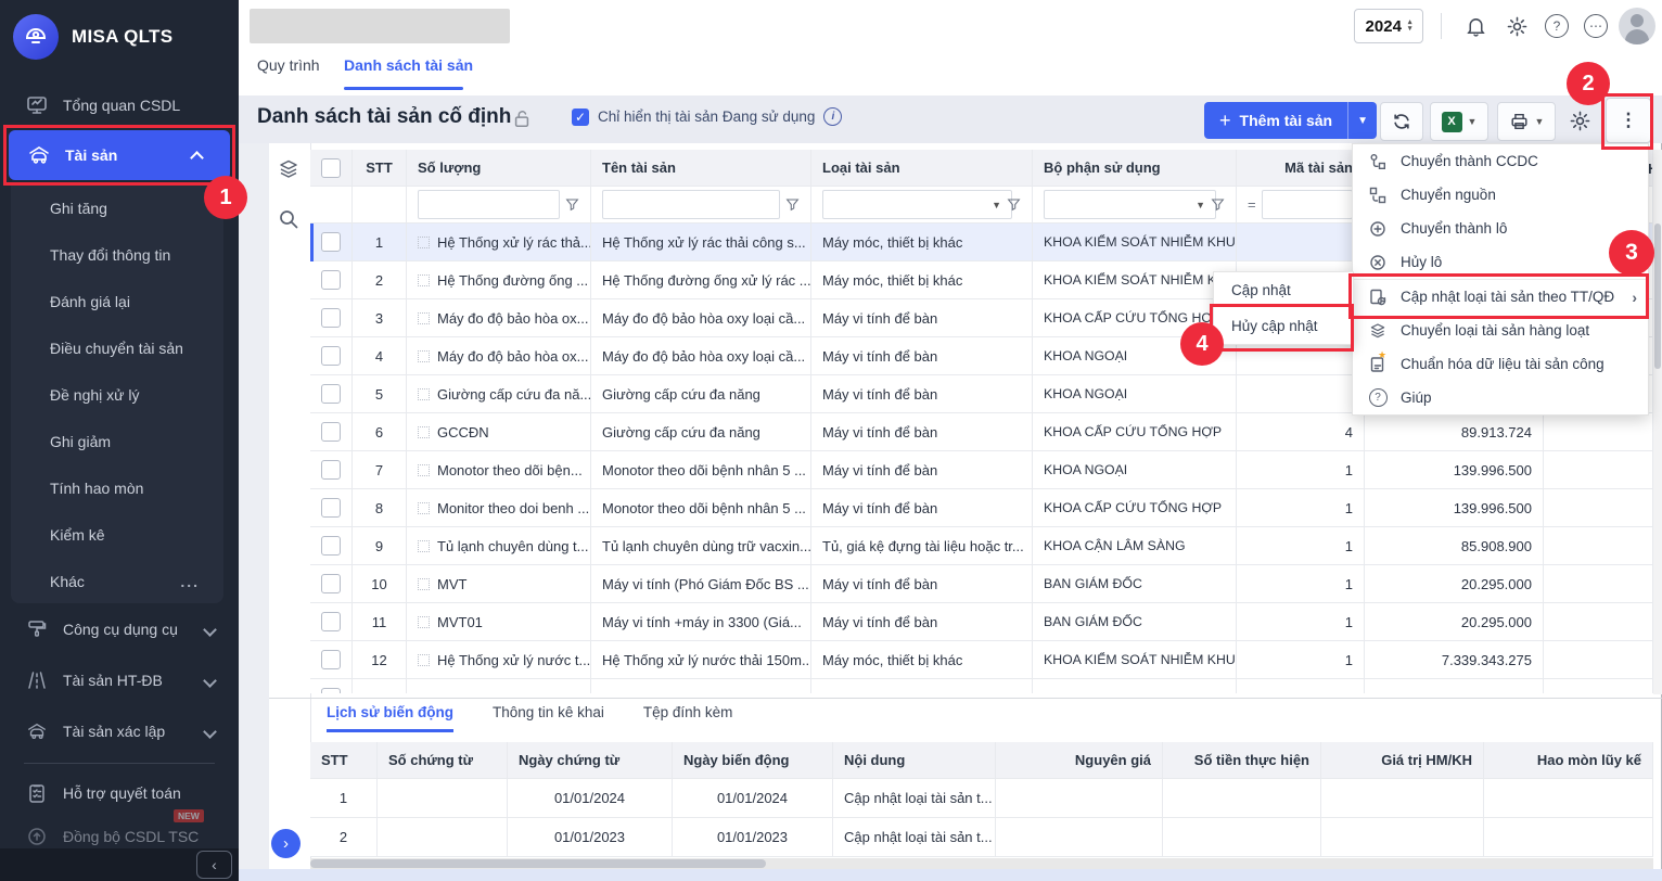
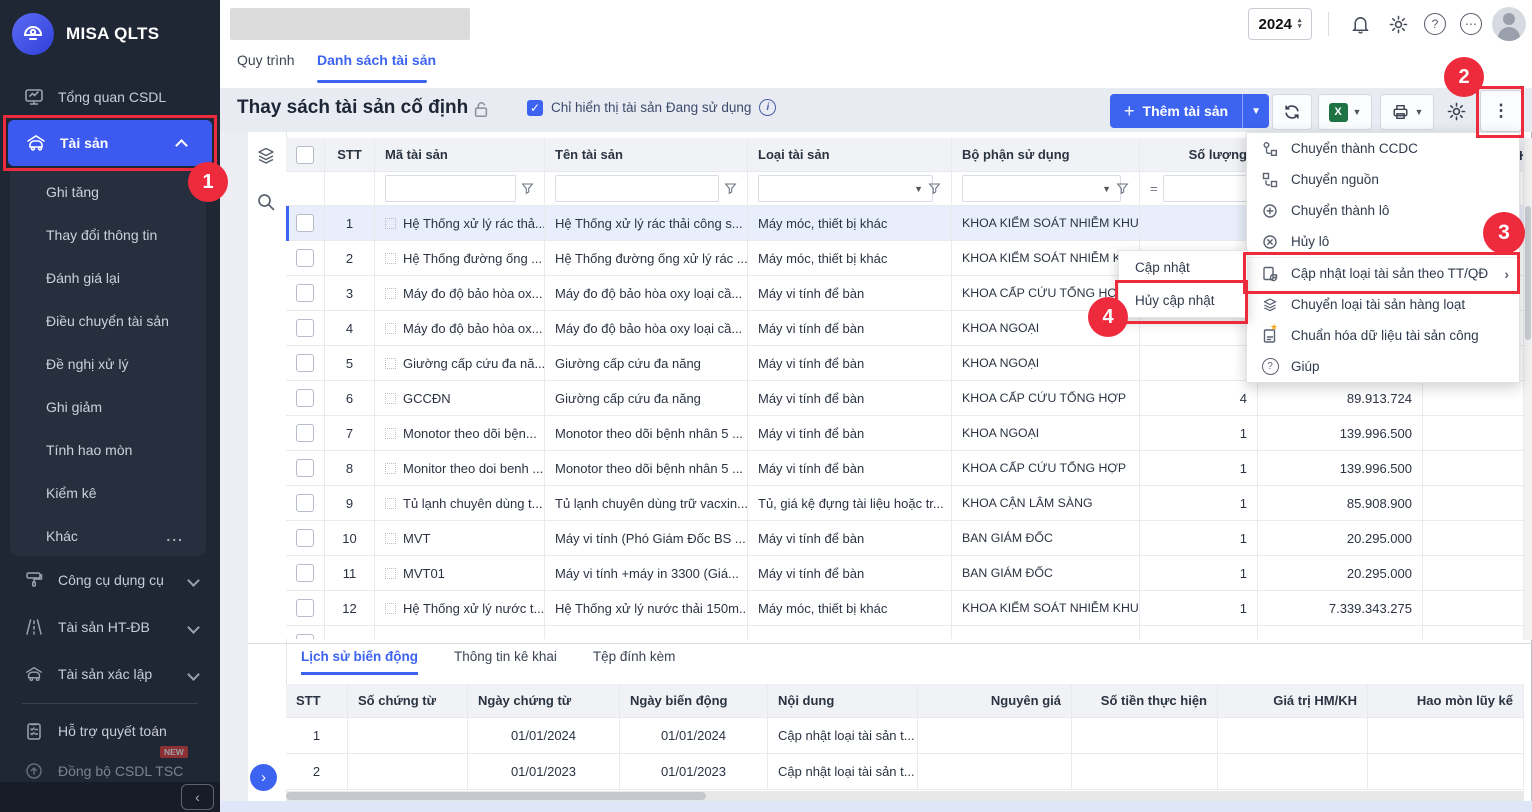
  MISA QLTS
  Tổng quan CSDL
  Tài sản
  Ghi tăng
  Thay đổi thông tin
  Đánh giá lại
  Điều chuyển tài sản
  Đề nghị xử lý
  Ghi giảm
  Tính hao mòn
  Kiểm kê
  Khác
  ...
  Công cụ dụng cụ
  Tài sản HT-ĐB
  Tài sản xác lập
  Hỗ trợ quyết toán
  Đồng bộ CSDL TSC
  NEW
  ‹
  Quy trình
  Danh sách tài sản
  2024
  ?
  ⋯
- Danh sách tài sản cố định
+ Thay sách tài sản cố định
  ✓
  Chỉ hiển thị tài sản Đang sử dụng
  i
  +
  Thêm tài sản
  ▼
  X
  ▼
  ▼
  ⋮
  ›
  STT
- Số lượng
+ Mã tài sản
  Tên tài sản
  Loại tài sản
  Bộ phận sử dụng
- Mã tài sản
+ Số lượng
  ▼
  ▼
  =
  1
  Hệ Thống xử lý rác thả..
  Hệ Thống xử lý rác thải công s...
  Máy móc, thiết bị khác
  KHOA KIỂM SOÁT NHIỄM KHU
  2
  Hệ Thống đường ống ...
  Hệ Thống đường ống xử lý rác ...
  Máy móc, thiết bị khác
  KHOA KIỂM SOÁT NHIỄM K
  3
  Máy đo độ bảo hòa ox...
  Máy đo độ bảo hòa oxy loại cầ...
  Máy vi tính để bàn
  KHOA CẤP CỨU TỔNG HỢ
  4
  Máy đo độ bảo hòa ox...
  Máy đo độ bảo hòa oxy loại cầ...
  Máy vi tính để bàn
  KHOA NGOẠI
  5
  Giường cấp cứu đa nă...
  Giường cấp cứu đa năng
  Máy vi tính để bàn
  KHOA NGOẠI
  6
  GCCĐN
  Giường cấp cứu đa năng
  Máy vi tính để bàn
  KHOA CẤP CỨU TỔNG HỢP
  4
  89.913.724
  7
  Monotor theo dõi bện...
  Monotor theo dõi bệnh nhân 5 ...
  Máy vi tính để bàn
  KHOA NGOẠI
  1
  139.996.500
  8
  Monitor theo doi benh ...
  Monotor theo dõi bệnh nhân 5 ...
  Máy vi tính để bàn
  KHOA CẤP CỨU TỔNG HỢP
  1
  139.996.500
  9
  Tủ lạnh chuyên dùng t...
  Tủ lạnh chuyên dùng trữ vacxin...
  Tủ, giá kệ đựng tài liệu hoặc tr...
  KHOA CẬN LÂM SÀNG
  1
  85.908.900
  10
  MVT
  Máy vi tính (Phó Giám Đốc BS ...
  Máy vi tính để bàn
  BAN GIÁM ĐỐC
  1
  20.295.000
  11
  MVT01
  Máy vi tính +máy in 3300 (Giá...
  Máy vi tính để bàn
  BAN GIÁM ĐỐC
  1
  20.295.000
  12
  Hệ Thống xử lý nước t...
  Hệ Thống xử lý nước thải 150m..
  Máy móc, thiết bị khác
  KHOA KIỂM SOÁT NHIỄM KHU
  1
  7.339.343.275
  Lịch sử biến động
  Thông tin kê khai
  Tệp đính kèm
  STT
  Số chứng từ
  Ngày chứng từ
  Ngày biến động
  Nội dung
  Nguyên giá
  Số tiền thực hiện
  Giá trị HM/KH
  Hao mòn lũy kế
  1
  01/01/2024
  01/01/2024
  Cập nhật loại tài sản t...
  2
  01/01/2023
  01/01/2023
  Cập nhật loại tài sản t...
  Chuyển thành CCDC
  Chuyển nguồn
  Chuyển thành lô
  Hủy lô
  Cập nhật loại tài sản theo TT/QĐ
  ›
  Chuyển loại tài sản hàng loạt
  ★
  Chuẩn hóa dữ liệu tài sản công
  ?
  Giúp
  Cập nhật
  Hủy cập nhật
  1
  2
  3
  4
